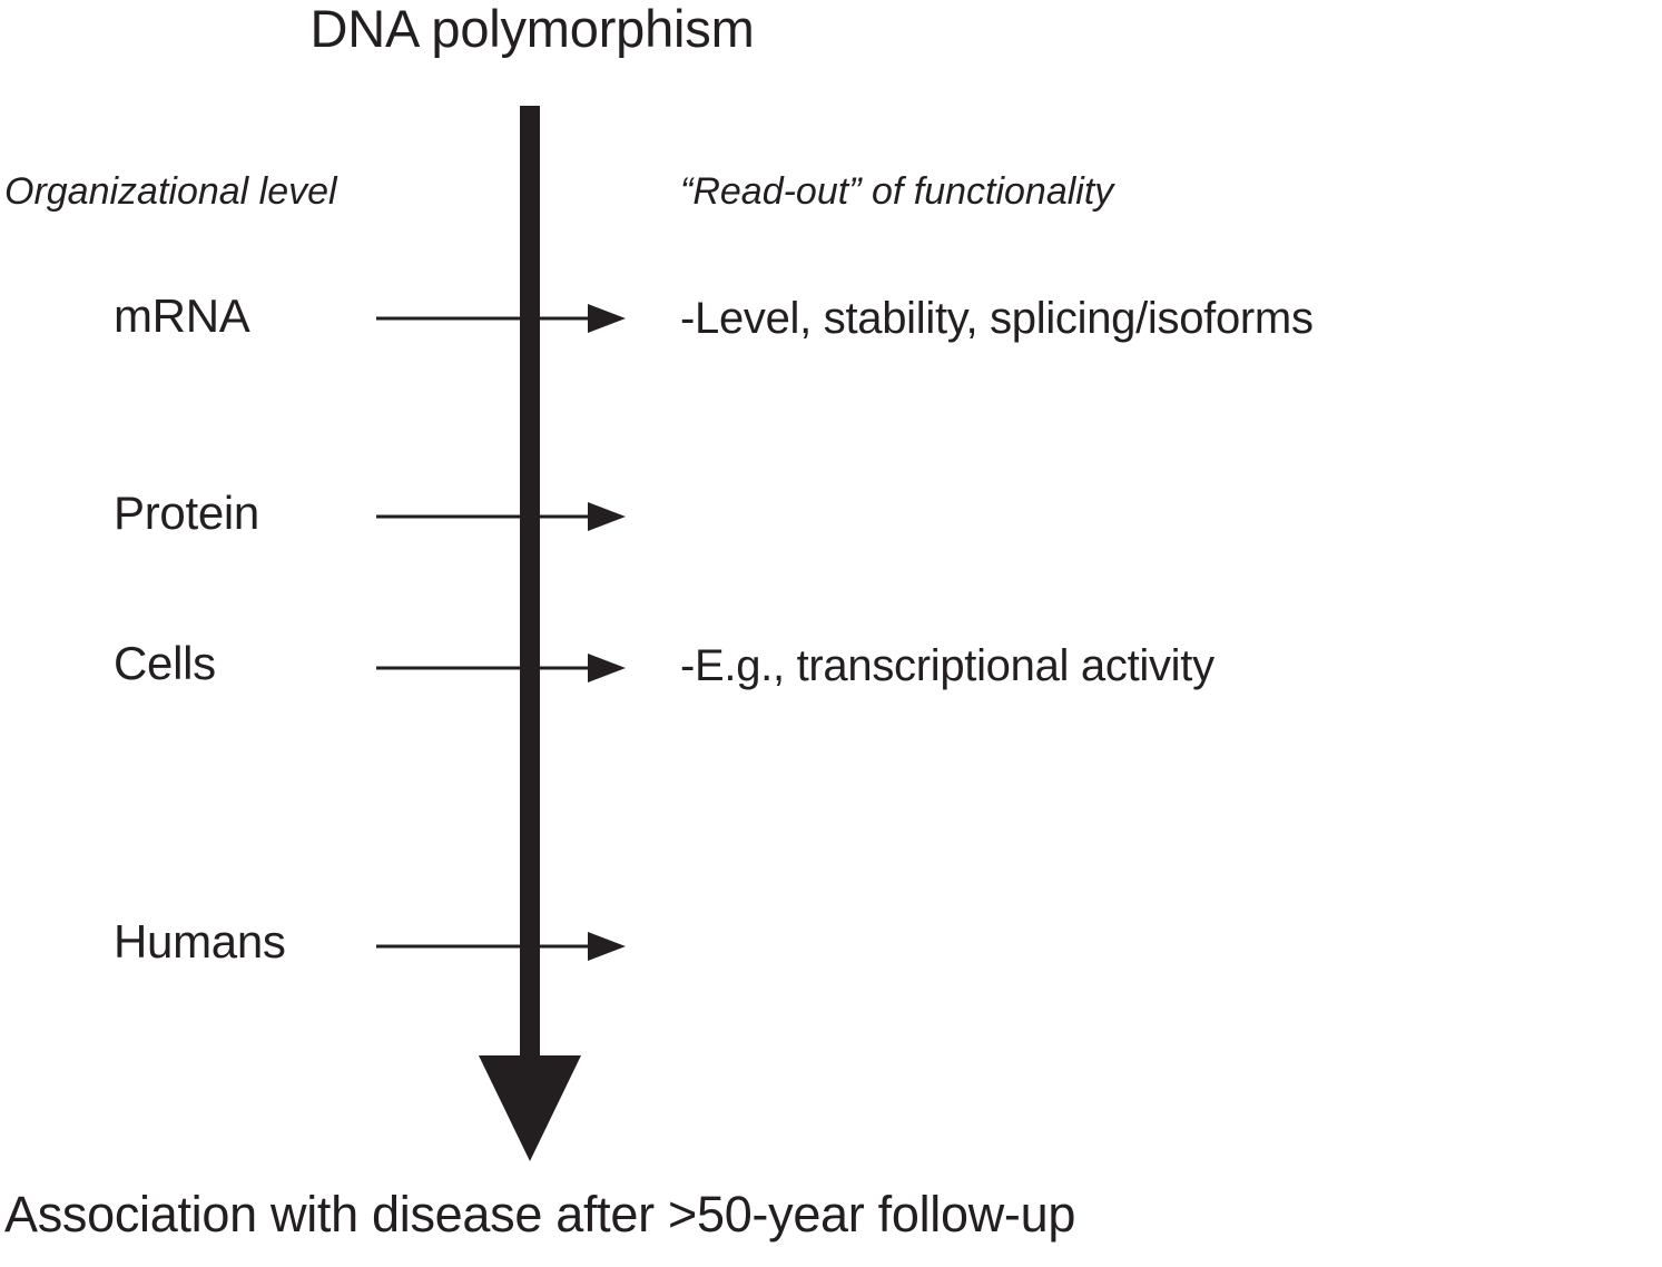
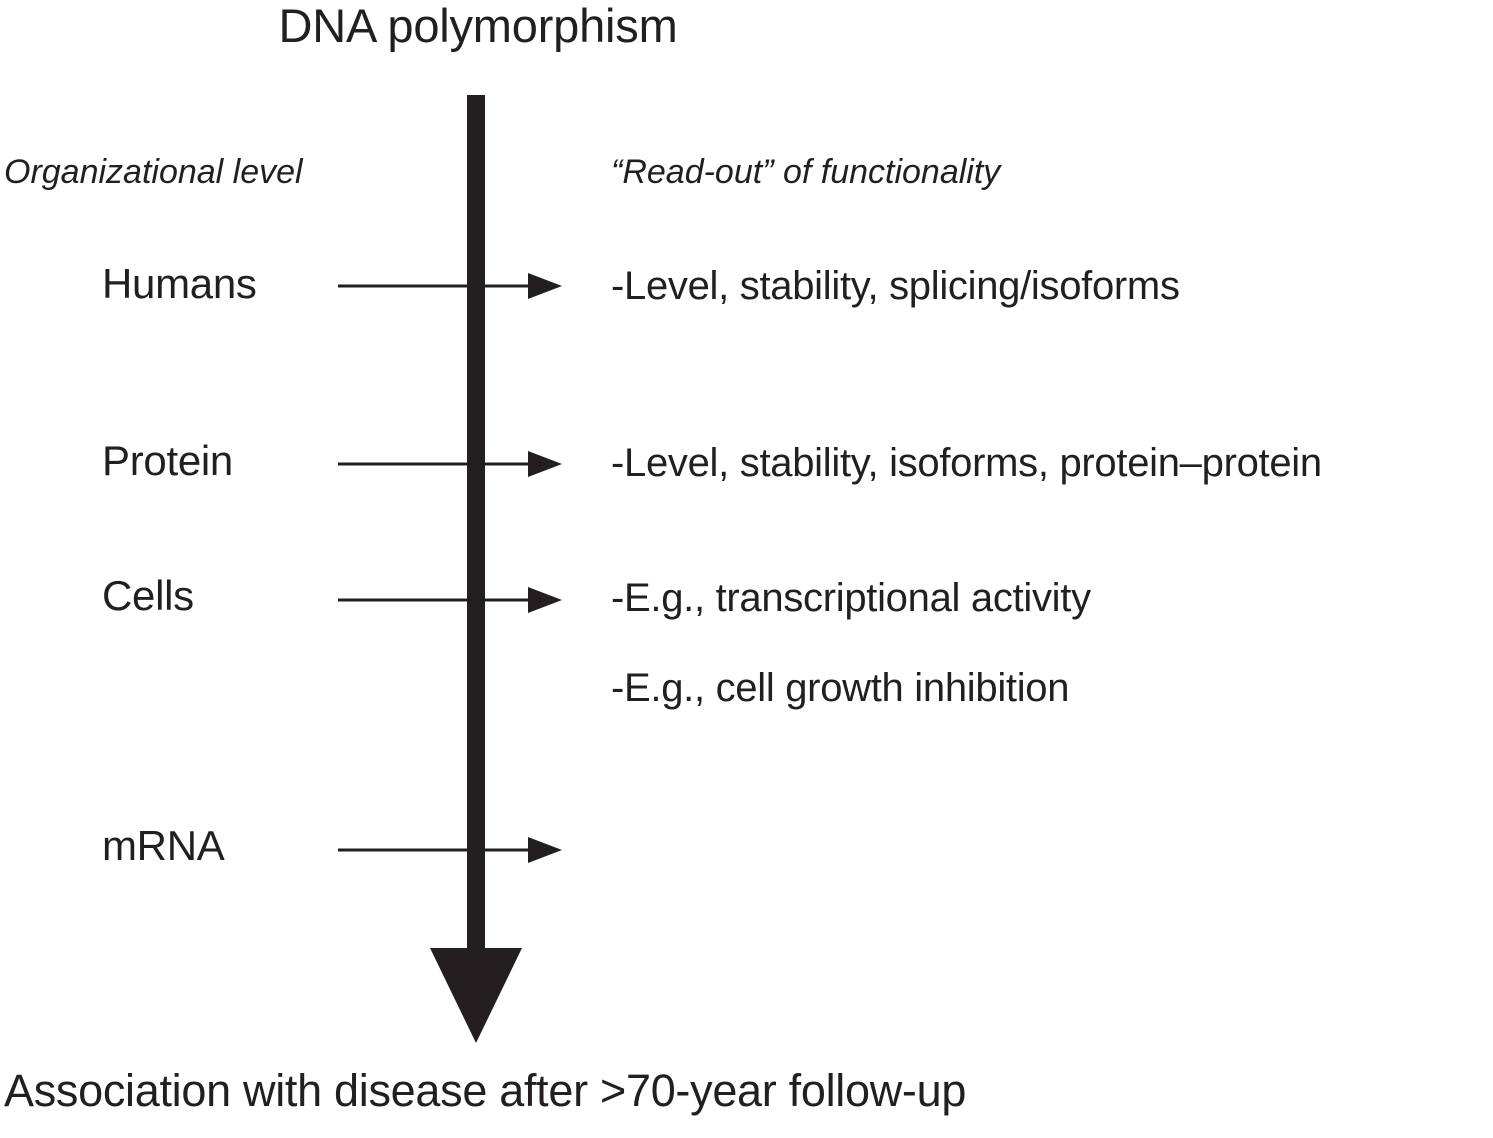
  DNA polymorphism
  Organizational level
  “Read-out” of functionality
- mRNA
+ Humans
  Protein
  Cells
- Humans
+ mRNA
  -Level, stability, splicing/isoforms
+ -Level, stability, isoforms, protein–protein
  -E.g., transcriptional activity
+ -E.g., cell growth inhibition
- Association with disease after >50-year follow-up
+ Association with disease after >70-year follow-up
